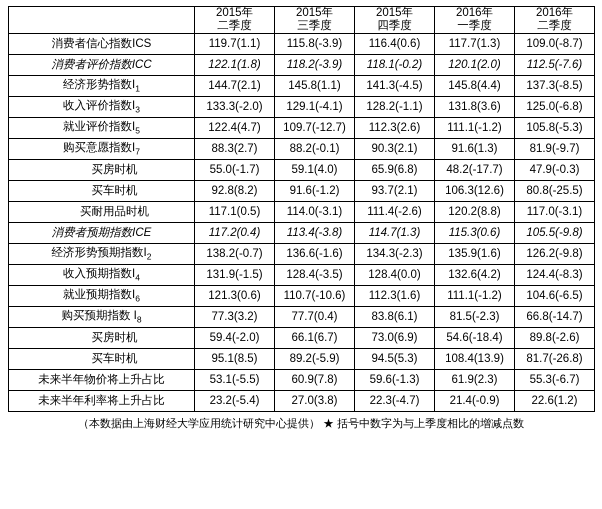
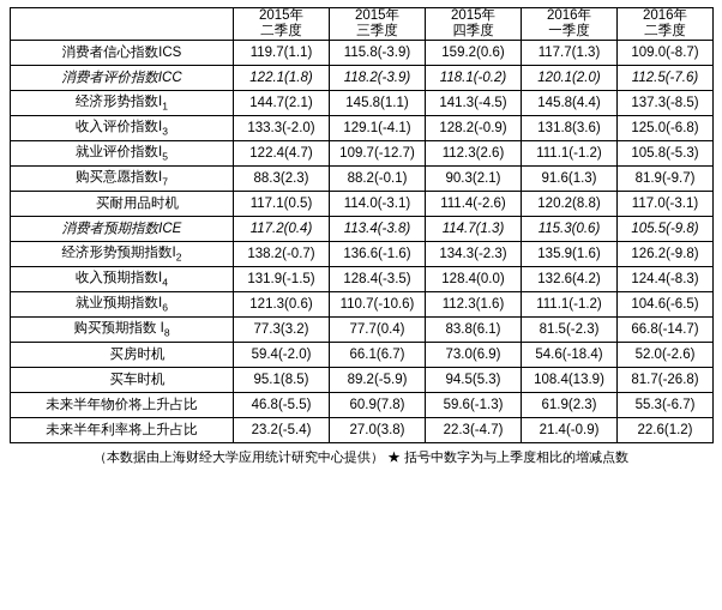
  	2015年 二季度	2015年 三季度	2015年 四季度	2016年 一季度	2016年 二季度
- 消费者信心指数ICS	119.7(1.1)	115.8(-3.9)	116.4(0.6)	117.7(1.3)	109.0(-8.7)
+ 消费者信心指数ICS	119.7(1.1)	115.8(-3.9)	159.2(0.6)	117.7(1.3)	109.0(-8.7)
  消费者评价指数ICC	122.1(1.8)	118.2(-3.9)	118.1(-0.2)	120.1(2.0)	112.5(-7.6)
  经济形势指数I1	144.7(2.1)	145.8(1.1)	141.3(-4.5)	145.8(4.4)	137.3(-8.5)
- 收入评价指数I3	133.3(-2.0)	129.1(-4.1)	128.2(-1.1)	131.8(3.6)	125.0(-6.8)
+ 收入评价指数I3	133.3(-2.0)	129.1(-4.1)	128.2(-0.9)	131.8(3.6)	125.0(-6.8)
  就业评价指数I5	122.4(4.7)	109.7(-12.7)	112.3(2.6)	111.1(-1.2)	105.8(-5.3)
- 购买意愿指数I7	88.3(2.7)	88.2(-0.1)	90.3(2.1)	91.6(1.3)	81.9(-9.7)
+ 购买意愿指数I7	88.3(2.3)	88.2(-0.1)	90.3(2.1)	91.6(1.3)	81.9(-9.7)
- 买房时机	55.0(-1.7)	59.1(4.0)	65.9(6.8)	48.2(-17.7)	47.9(-0.3)
- 买车时机	92.8(8.2)	91.6(-1.2)	93.7(2.1)	106.3(12.6)	80.8(-25.5)
  买耐用品时机	117.1(0.5)	114.0(-3.1)	111.4(-2.6)	120.2(8.8)	117.0(-3.1)
  消费者预期指数ICE	117.2(0.4)	113.4(-3.8)	114.7(1.3)	115.3(0.6)	105.5(-9.8)
  经济形势预期指数I2	138.2(-0.7)	136.6(-1.6)	134.3(-2.3)	135.9(1.6)	126.2(-9.8)
  收入预期指数I4	131.9(-1.5)	128.4(-3.5)	128.4(0.0)	132.6(4.2)	124.4(-8.3)
  就业预期指数I6	121.3(0.6)	110.7(-10.6)	112.3(1.6)	111.1(-1.2)	104.6(-6.5)
  购买预期指数 I8	77.3(3.2)	77.7(0.4)	83.8(6.1)	81.5(-2.3)	66.8(-14.7)
- 买房时机	59.4(-2.0)	66.1(6.7)	73.0(6.9)	54.6(-18.4)	89.8(-2.6)
+ 买房时机	59.4(-2.0)	66.1(6.7)	73.0(6.9)	54.6(-18.4)	52.0(-2.6)
  买车时机	95.1(8.5)	89.2(-5.9)	94.5(5.3)	108.4(13.9)	81.7(-26.8)
- 未来半年物价将上升占比	53.1(-5.5)	60.9(7.8)	59.6(-1.3)	61.9(2.3)	55.3(-6.7)
+ 未来半年物价将上升占比	46.8(-5.5)	60.9(7.8)	59.6(-1.3)	61.9(2.3)	55.3(-6.7)
  未来半年利率将上升占比	23.2(-5.4)	27.0(3.8)	22.3(-4.7)	21.4(-0.9)	22.6(1.2)
  （本数据由上海财经大学应用统计研究中心提供） ★ 括号中数字为与上季度相比的增减点数
